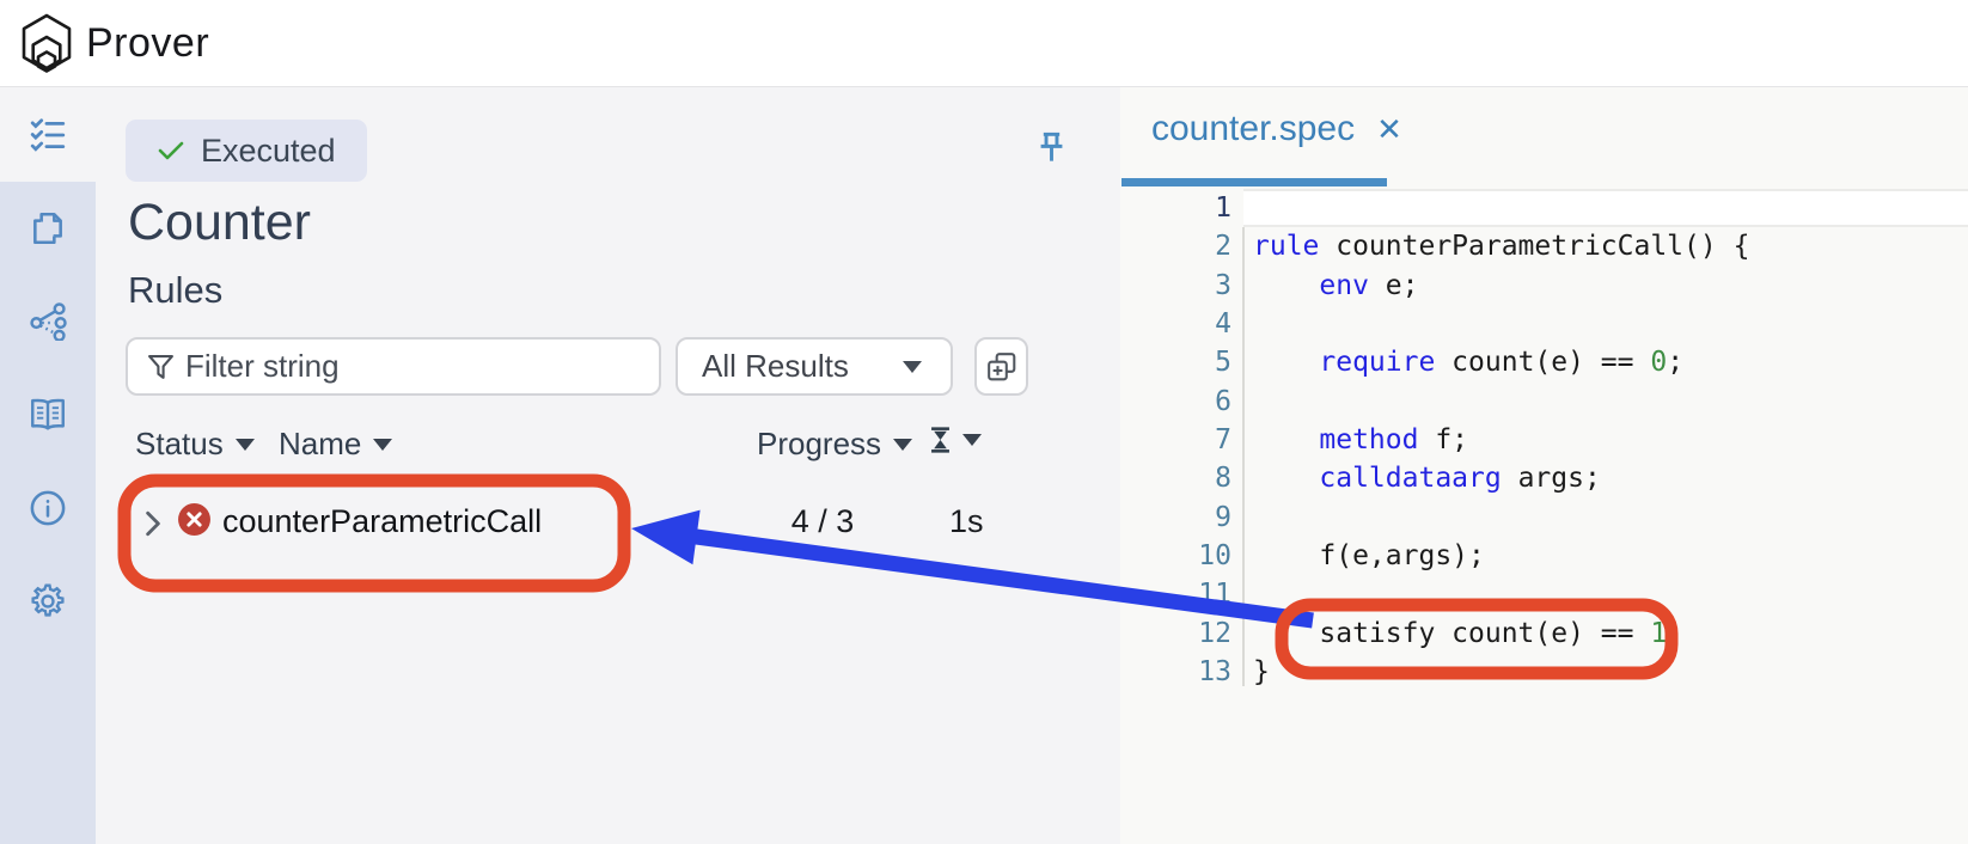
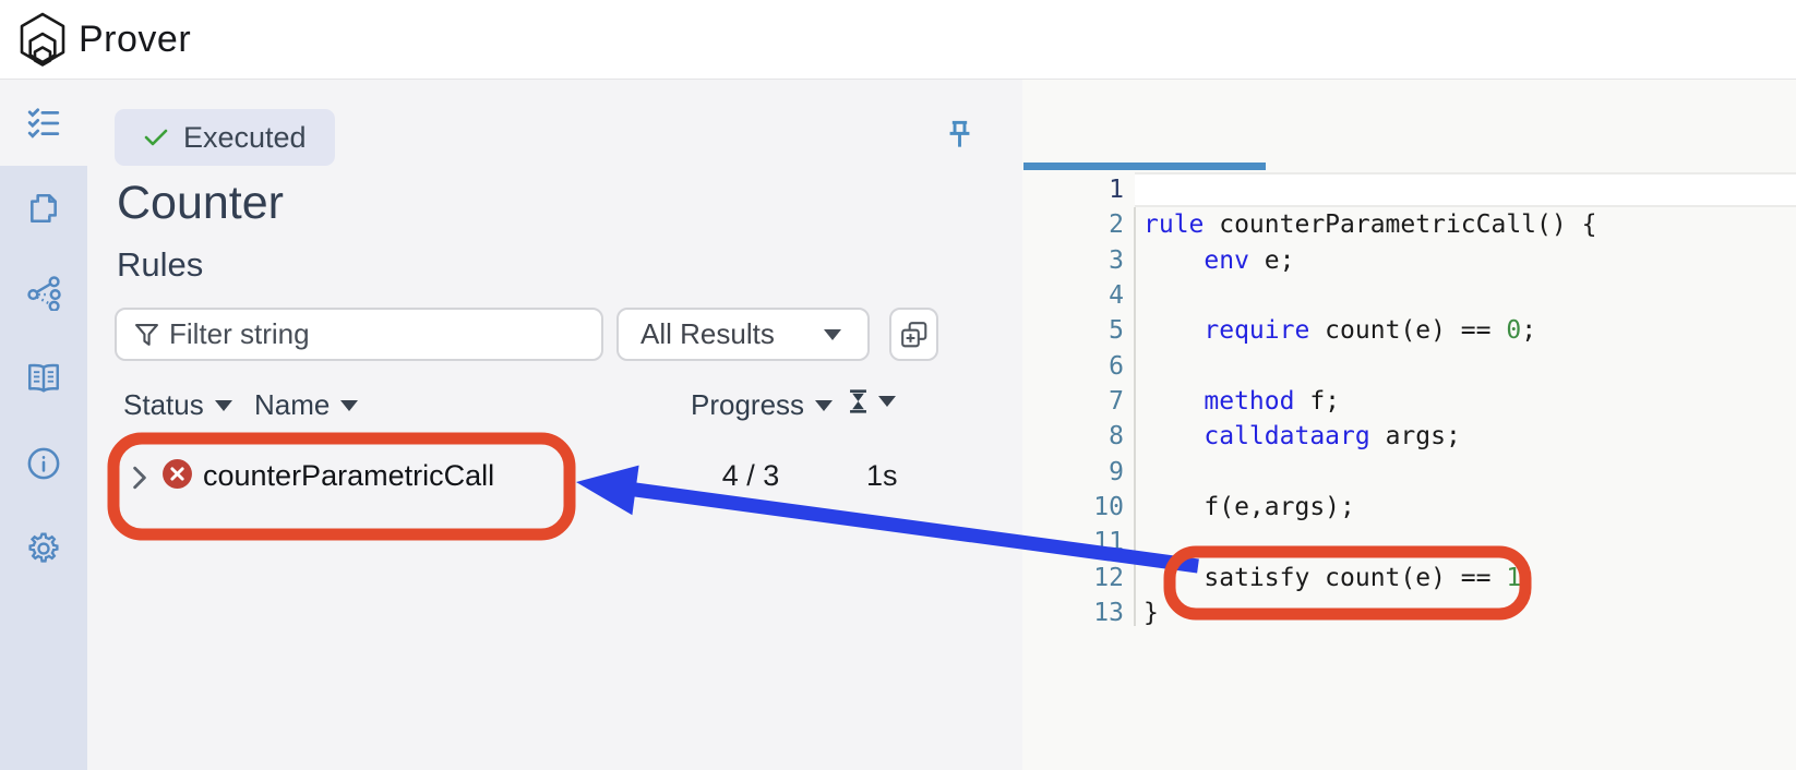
  Prover
  Executed
  Counter
  Rules
  Filter string
  All Results
  Status
  Name
  Progress
  counterParametricCall
  4 / 3
  1s
- counter.spec
- ✕
  1
  2
  rule counterParametricCall() {
  3
  env e;
  4
  5
  require count(e) == 0;
  6
  7
  method f;
  8
  calldataarg args;
  9
  10
  f(e,args);
  11
  12
  satisfy count(e) == 1
  13
  }
